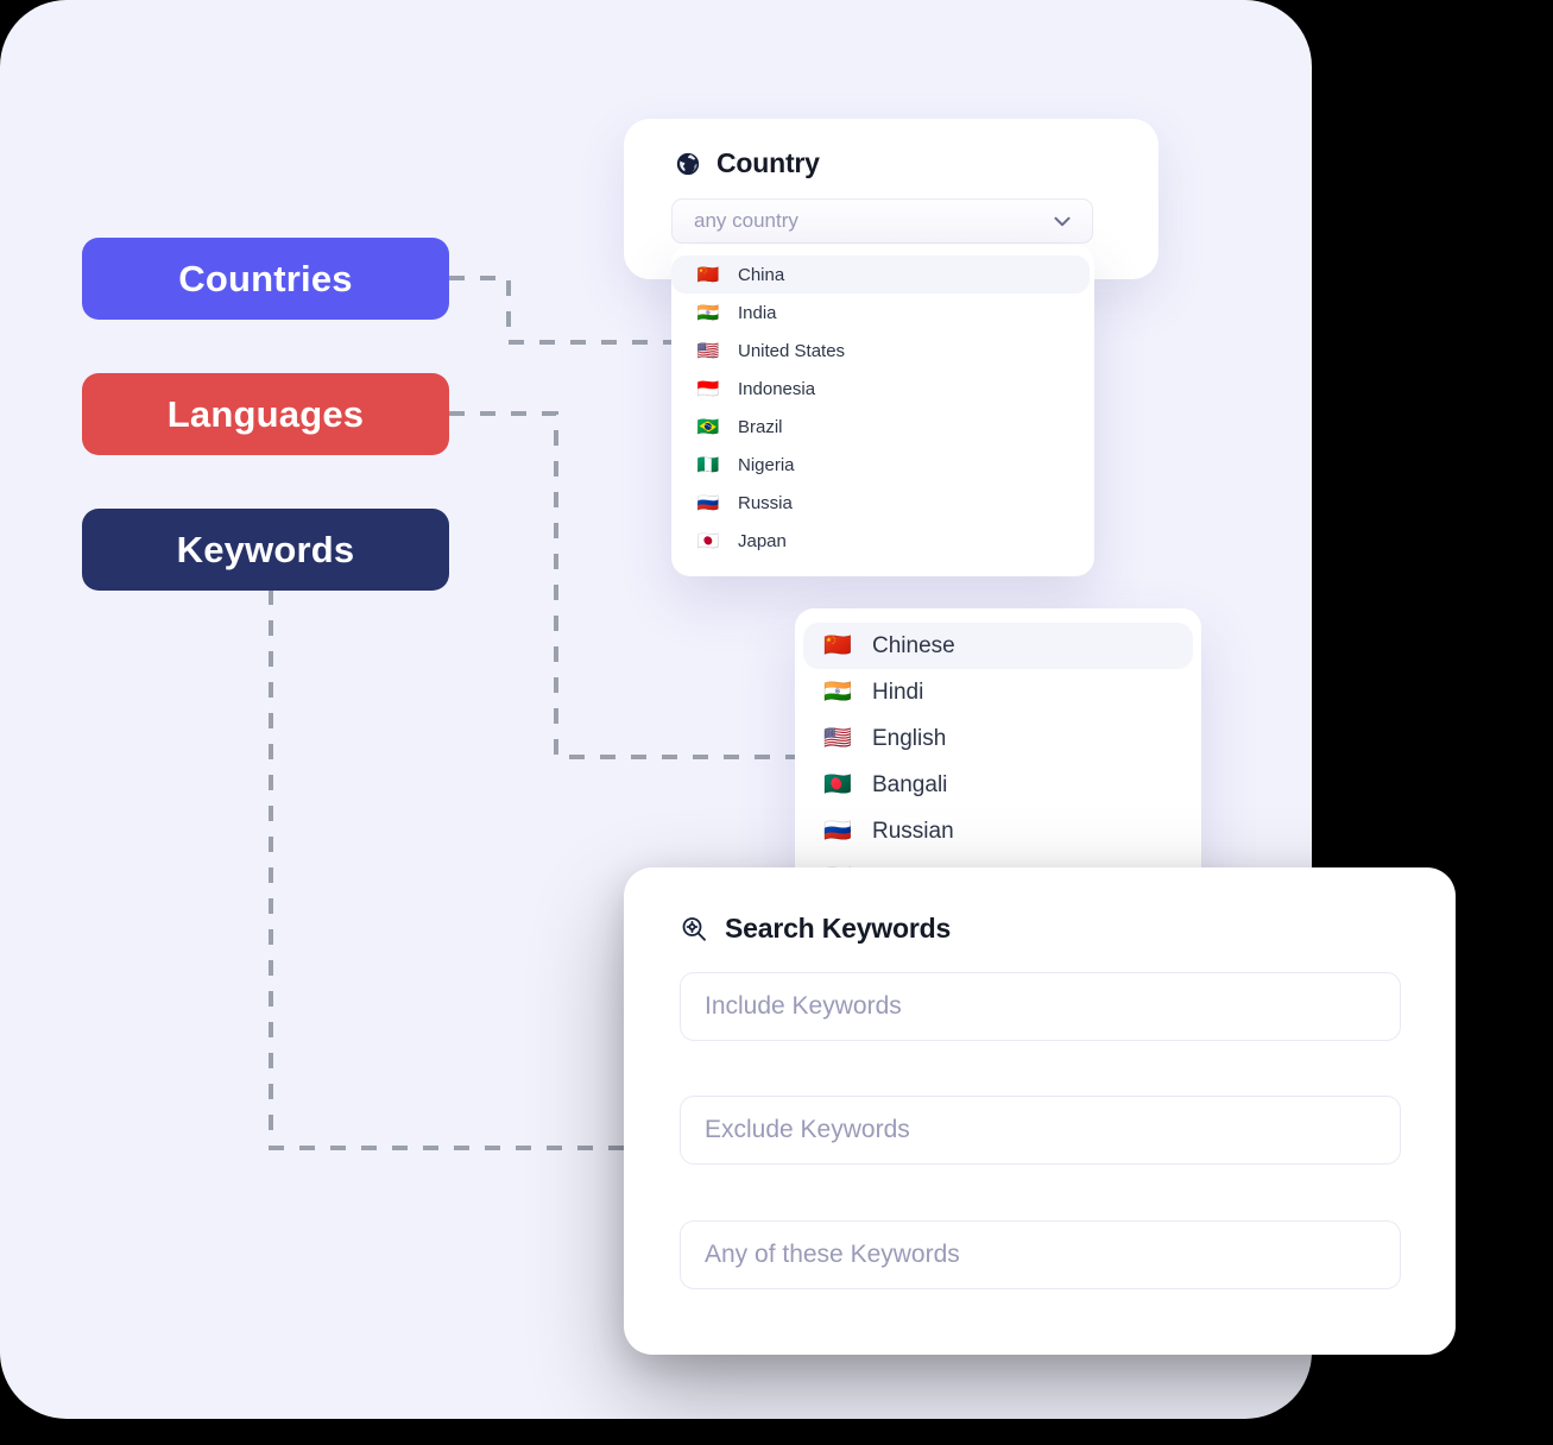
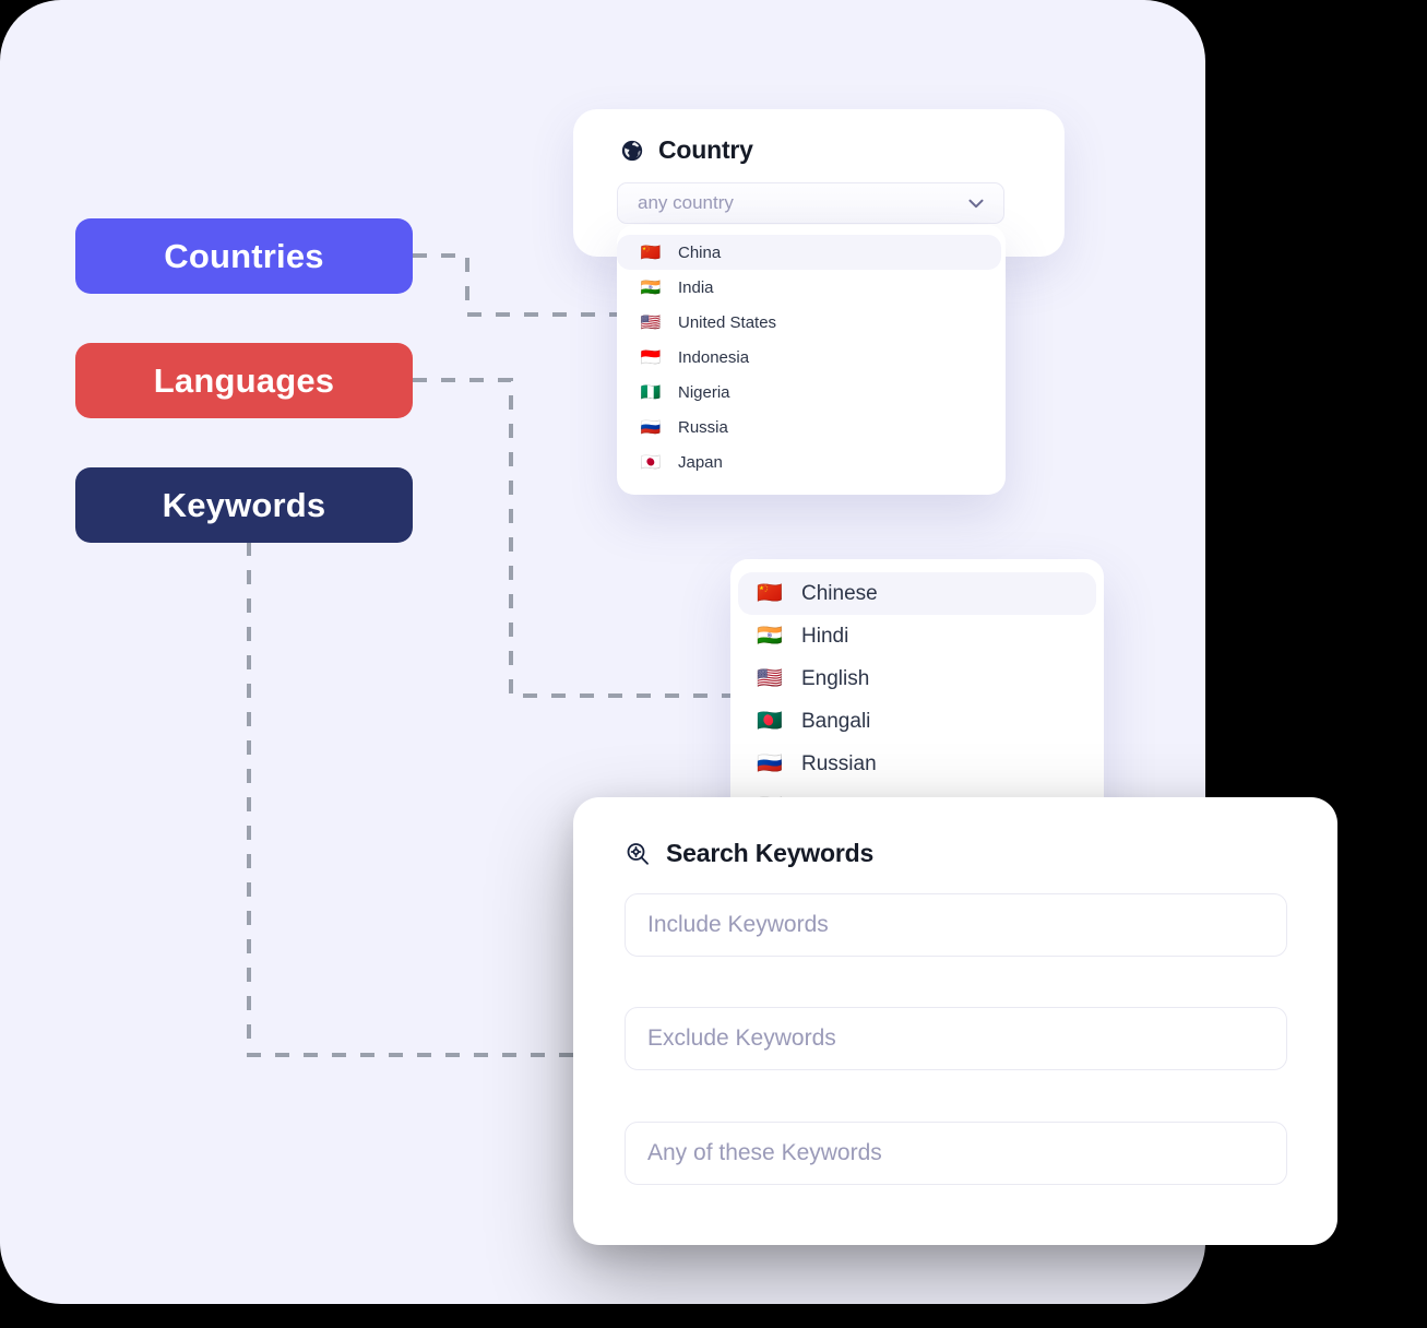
  Countries
  Languages
  Keywords
  Country
  any country
  🇨🇳
  China
  🇮🇳
  India
  🇺🇸
  United States
  🇮🇩
  Indonesia
- 🇧🇷
- Brazil
  🇳🇬
  Nigeria
  🇷🇺
  Russia
  🇯🇵
  Japan
  🇨🇳
  Chinese
  🇮🇳
  Hindi
  🇺🇸
  English
  🇧🇩
  Bangali
  🇷🇺
  Russian
  Search Keywords
  Include Keywords
  Exclude Keywords
  Any of these Keywords
